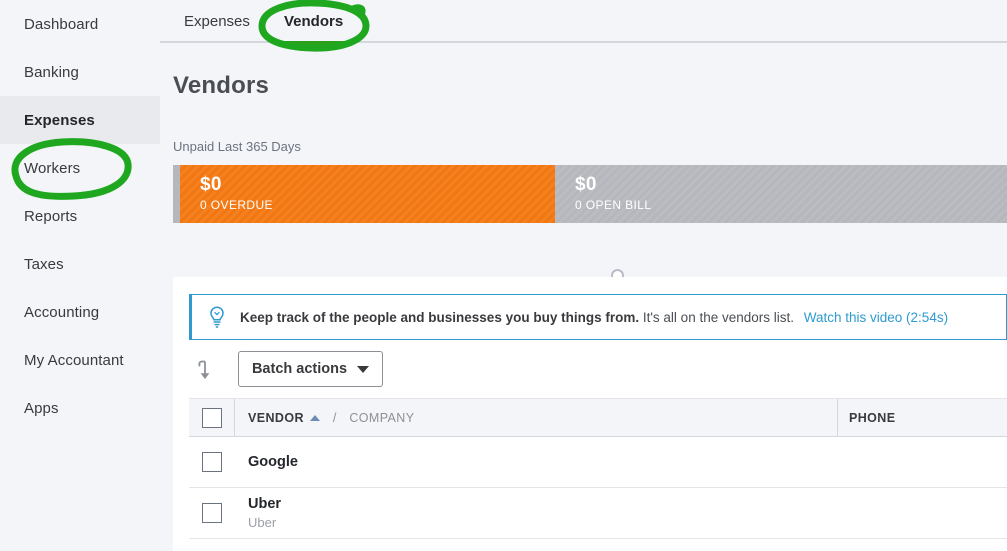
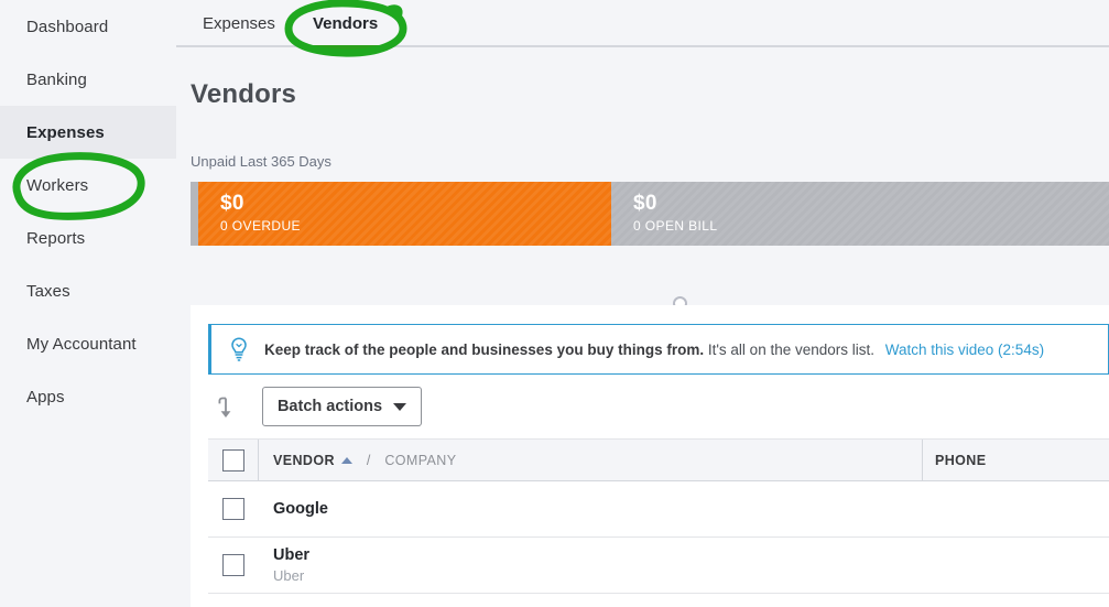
  Dashboard
  Banking
  Expenses
  Workers
  Reports
  Taxes
- Accounting
  My Accountant
  Apps
  Expenses
  Vendors
  Vendors
  Unpaid Last 365 Days
  $0
  0 OVERDUE
  $0
  0 OPEN BILL
  Keep track of the people and businesses you buy things from. It's all on the vendors list. Watch this video (2:54s)
  Batch actions
  VENDOR
  /
  COMPANY
  PHONE
  Google
  Uber
  Uber
